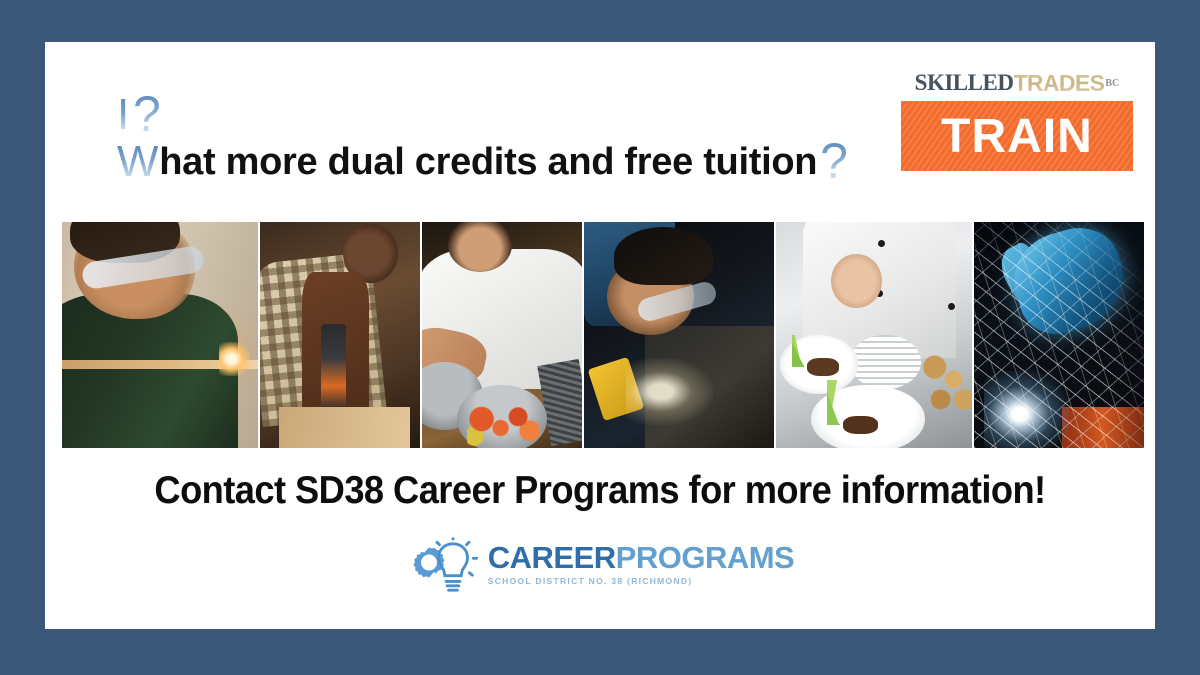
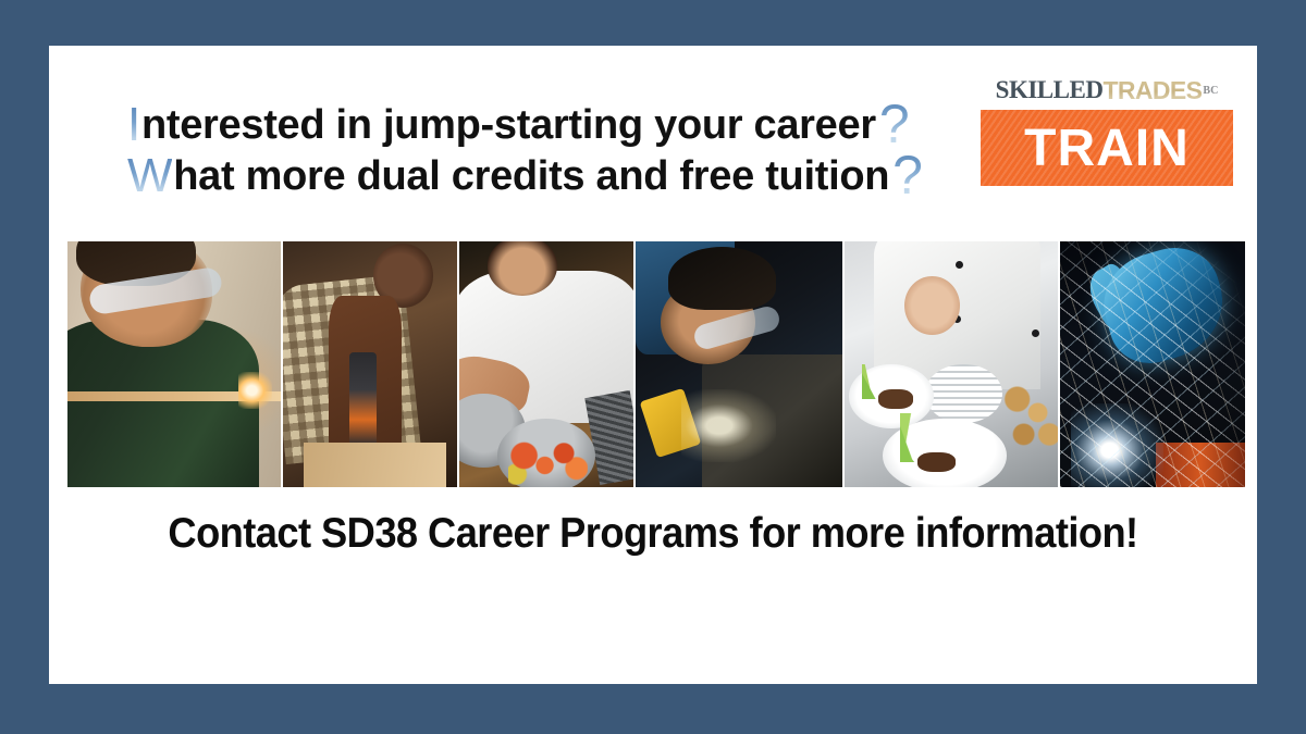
  I
+ nterested in jump-starting your career
  ?
  W
  hat more dual credits and free tuition
  ?
  SKILLED
  TRADES
  BC
  TRAIN
  Contact SD38 Career Programs for more information!
- CAREERPROGRAMS
- SCHOOL DISTRICT NO. 38 (RICHMOND)
